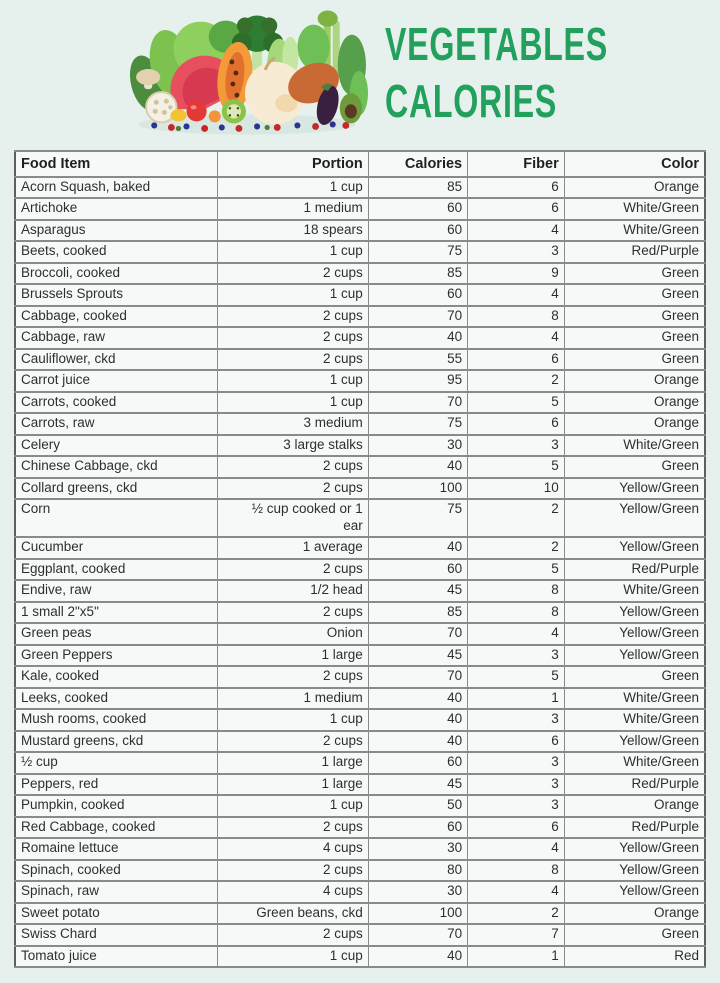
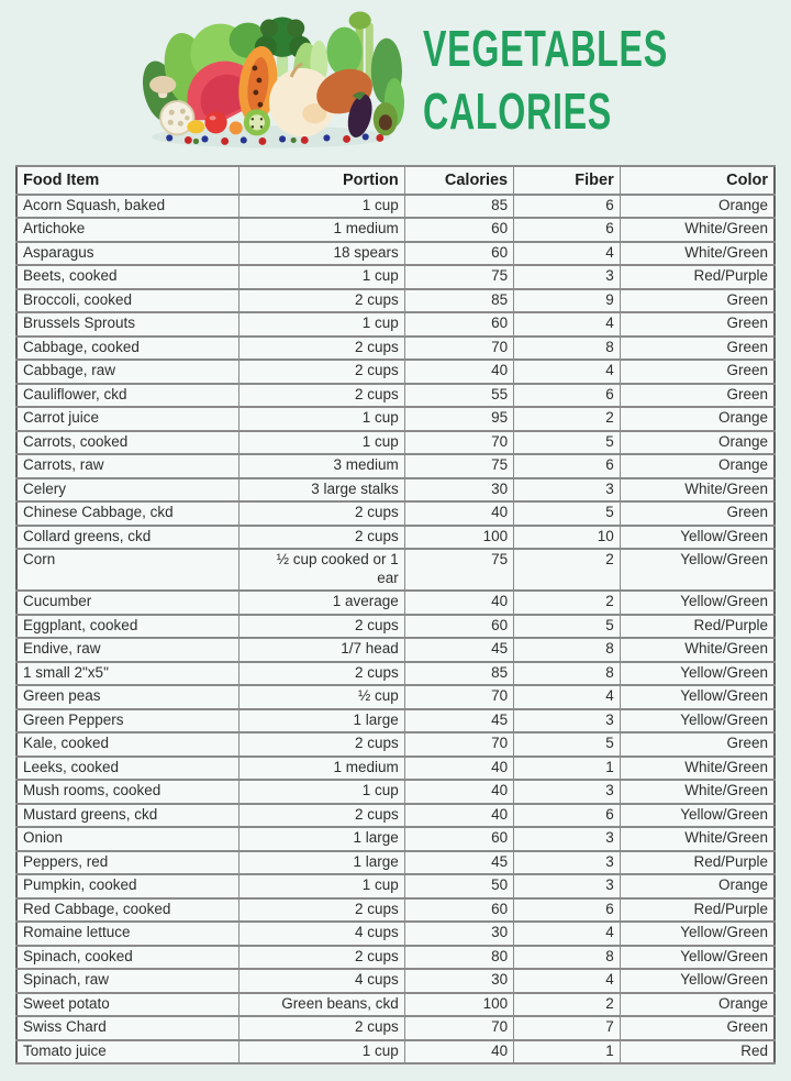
  VEGETABLES
  CALORIES
  Food Item	Portion	Calories	Fiber	Color
  Acorn Squash, baked	1 cup	85	6	Orange
  Artichoke	1 medium	60	6	White/Green
  Asparagus	18 spears	60	4	White/Green
  Beets, cooked	1 cup	75	3	Red/Purple
  Broccoli, cooked	2 cups	85	9	Green
  Brussels Sprouts	1 cup	60	4	Green
  Cabbage, cooked	2 cups	70	8	Green
  Cabbage, raw	2 cups	40	4	Green
  Cauliflower, ckd	2 cups	55	6	Green
  Carrot juice	1 cup	95	2	Orange
  Carrots, cooked	1 cup	70	5	Orange
  Carrots, raw	3 medium	75	6	Orange
  Celery	3 large stalks	30	3	White/Green
  Chinese Cabbage, ckd	2 cups	40	5	Green
  Collard greens, ckd	2 cups	100	10	Yellow/Green
  Corn	½ cup cooked or 1 ear	75	2	Yellow/Green
  Cucumber	1 average	40	2	Yellow/Green
  Eggplant, cooked	2 cups	60	5	Red/Purple
- Endive, raw	1/2 head	45	8	White/Green
+ Endive, raw	1/7 head	45	8	White/Green
  1 small 2"x5"	2 cups	85	8	Yellow/Green
- Green peas	Onion	70	4	Yellow/Green
+ Green peas	½ cup	70	4	Yellow/Green
  Green Peppers	1 large	45	3	Yellow/Green
  Kale, cooked	2 cups	70	5	Green
  Leeks, cooked	1 medium	40	1	White/Green
  Mush rooms, cooked	1 cup	40	3	White/Green
  Mustard greens, ckd	2 cups	40	6	Yellow/Green
- ½ cup	1 large	60	3	White/Green
+ Onion	1 large	60	3	White/Green
  Peppers, red	1 large	45	3	Red/Purple
  Pumpkin, cooked	1 cup	50	3	Orange
  Red Cabbage, cooked	2 cups	60	6	Red/Purple
  Romaine lettuce	4 cups	30	4	Yellow/Green
  Spinach, cooked	2 cups	80	8	Yellow/Green
  Spinach, raw	4 cups	30	4	Yellow/Green
  Sweet potato	Green beans, ckd	100	2	Orange
  Swiss Chard	2 cups	70	7	Green
  Tomato juice	1 cup	40	1	Red
